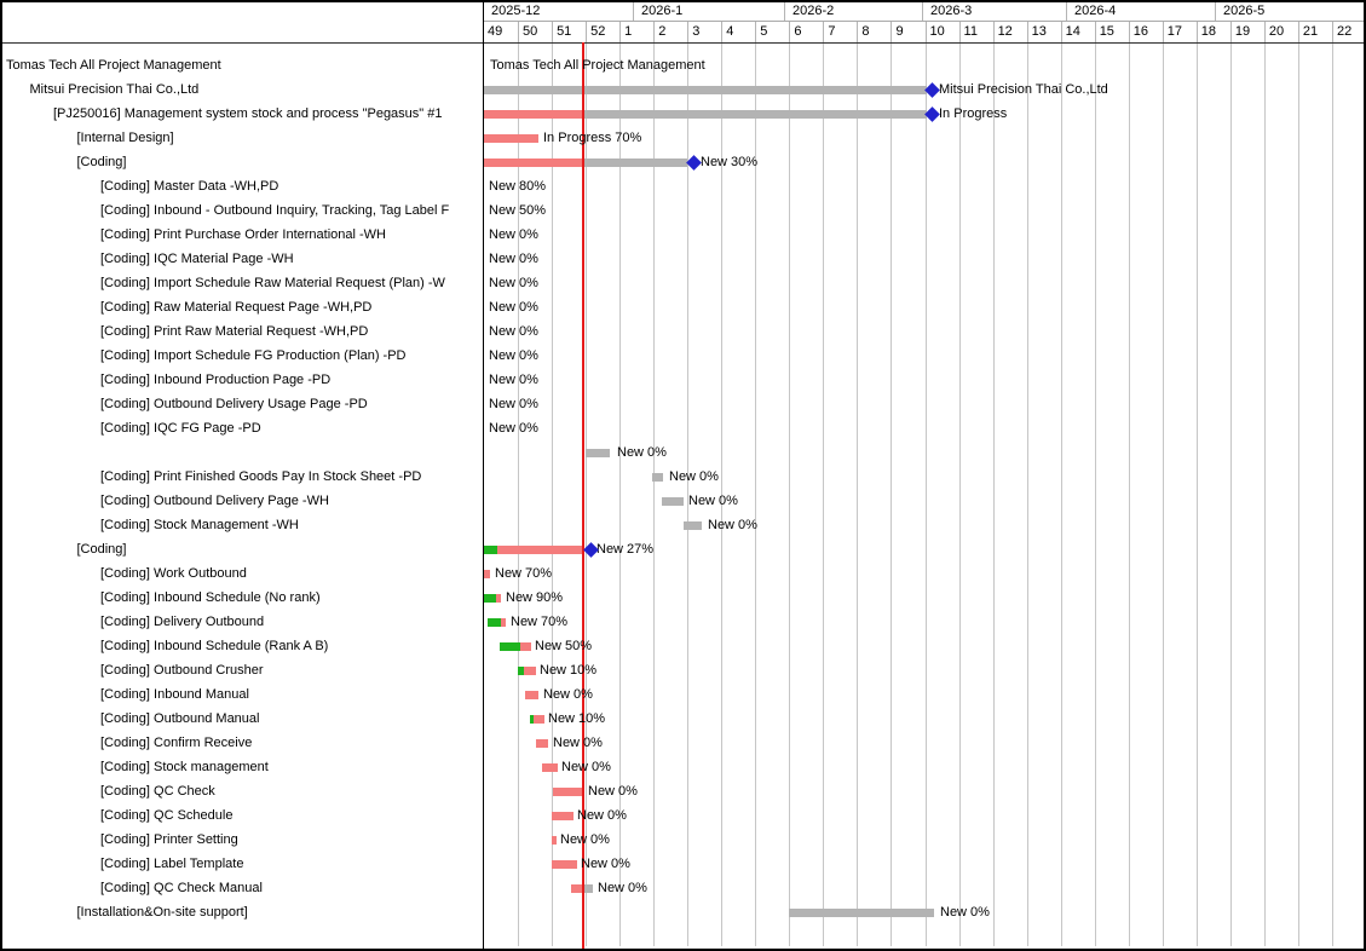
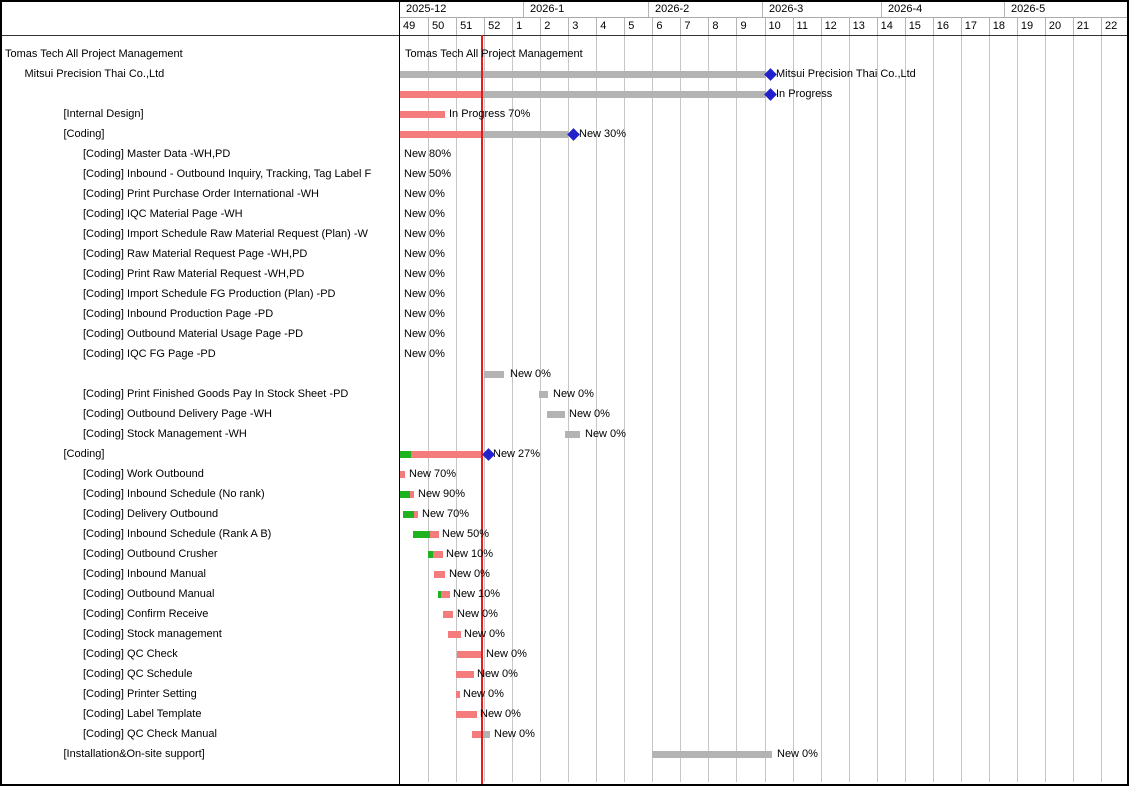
  2025-12
  2026-1
  2026-2
  2026-3
  2026-4
  2026-5
  49
  50
  51
  52
  1
  2
  3
  4
  5
  6
  7
  8
  9
  10
  11
  12
  13
  14
  15
  16
  17
  18
  19
  20
  21
  22
  Tomas Tech All Project Management
  Mitsui Precision Thai Co.,Ltd
- [PJ250016] Management system stock and process "Pegasus" #1
  [Internal Design]
  [Coding]
  [Coding] Master Data -WH,PD
  [Coding] Inbound - Outbound Inquiry, Tracking, Tag Label F
  [Coding] Print Purchase Order International -WH
  [Coding] IQC Material Page -WH
  [Coding] Import Schedule Raw Material Request (Plan) -W
  [Coding] Raw Material Request Page -WH,PD
  [Coding] Print Raw Material Request -WH,PD
  [Coding] Import Schedule FG Production (Plan) -PD
  [Coding] Inbound Production Page -PD
- [Coding] Outbound Delivery Usage Page -PD
+ [Coding] Outbound Material Usage Page -PD
  [Coding] IQC FG Page -PD
  [Coding] Print Finished Goods Pay In Stock Sheet -PD
  [Coding] Outbound Delivery Page -WH
  [Coding] Stock Management -WH
  [Coding]
  [Coding] Work Outbound
  [Coding] Inbound Schedule (No rank)
  [Coding] Delivery Outbound
  [Coding] Inbound Schedule (Rank A B)
  [Coding] Outbound Crusher
  [Coding] Inbound Manual
  [Coding] Outbound Manual
  [Coding] Confirm Receive
  [Coding] Stock management
  [Coding] QC Check
  [Coding] QC Schedule
  [Coding] Printer Setting
  [Coding] Label Template
  [Coding] QC Check Manual
  [Installation&On-site support]
  Tomas Tech All Project Management
  Mitsui Precision Thai Co.,Ltd
  In Progress
  In Progress 70%
  New 30%
  New 80%
  New 50%
  New 0%
  New 0%
  New 0%
  New 0%
  New 0%
  New 0%
  New 0%
  New 0%
  New 0%
  New 0%
  New 0%
  New 0%
  New 0%
  New 27%
  New 70%
  New 90%
  New 70%
  New 50%
  New 10%
  New 0%
  New 10%
  New 0%
  New 0%
  New 0%
  New 0%
  New 0%
  New 0%
  New 0%
  New 0%
